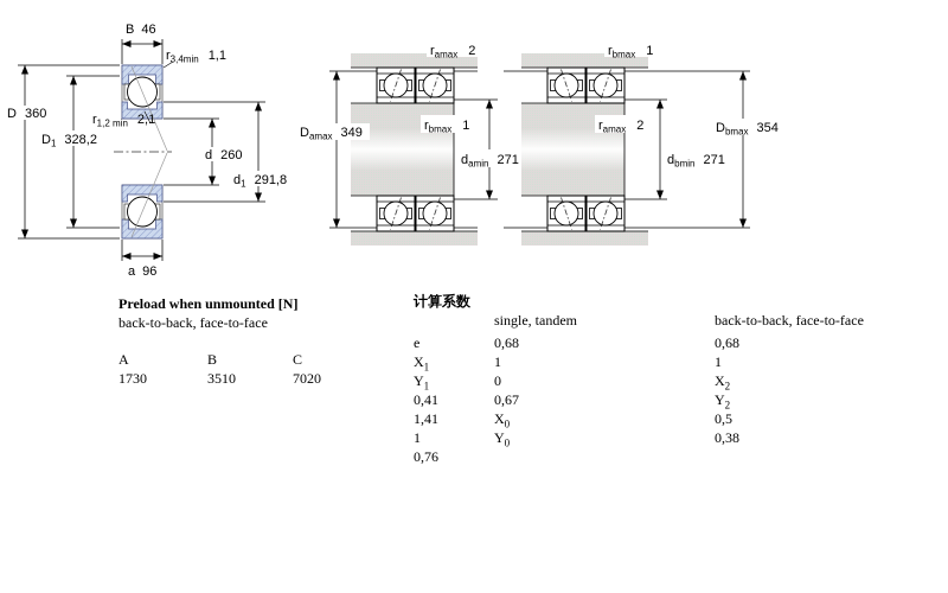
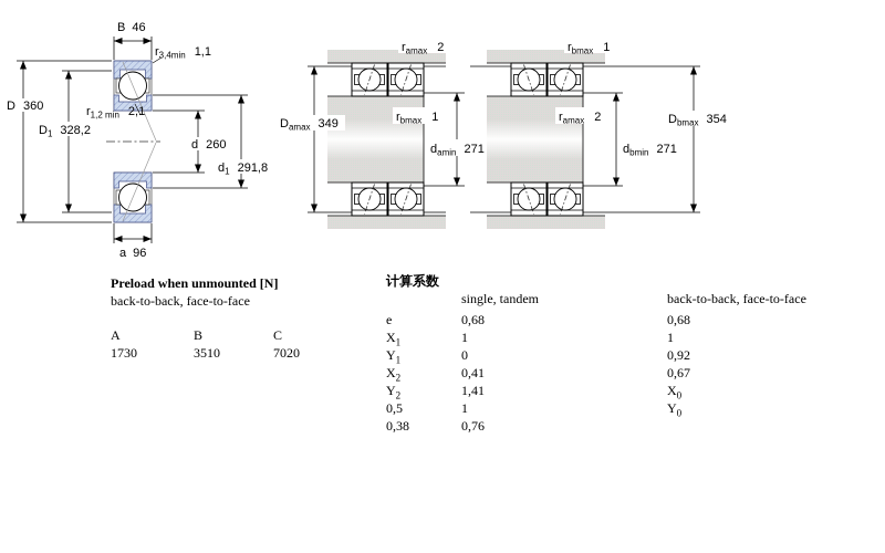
  B 46
  a 96
  D 360
  D1 328,2
  d 260
  d1 291,8
  r3,4min 1,1
  r1,2 min 2,1
  Damax 349
  damin 271
  ramax 2
  rbmax 1
  Dbmax 354
  dbmin 271
  rbmax 1
  ramax 2
  Preload when unmounted [N]
  back-to-back, face-to-face
  A
  B
  C
  1730
  3510
  7020
  计算系数
  single, tandem
  back-to-back, face-to-face
  e
  0,68
  0,68
  X1
  1
  1
  Y1
  0
+ 0,92
  X2
  0,41
  0,67
  Y2
  1,41
  X0
  0,5
  1
  Y0
  0,38
  0,76
